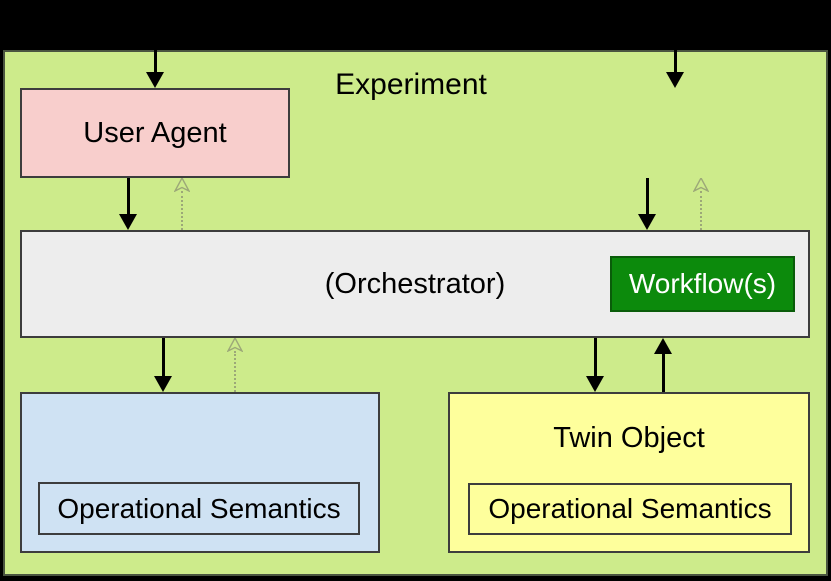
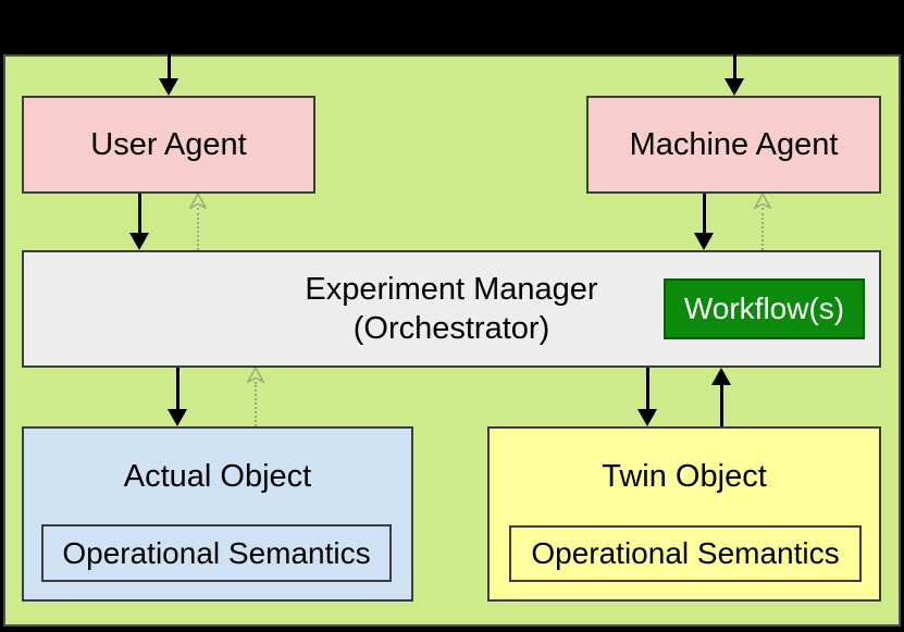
- Experiment
  User Agent
+ Machine Agent
+ Experiment Manager
  (Orchestrator)
  Workflow(s)
+ Actual Object
  Operational Semantics
  Twin Object
  Operational Semantics
